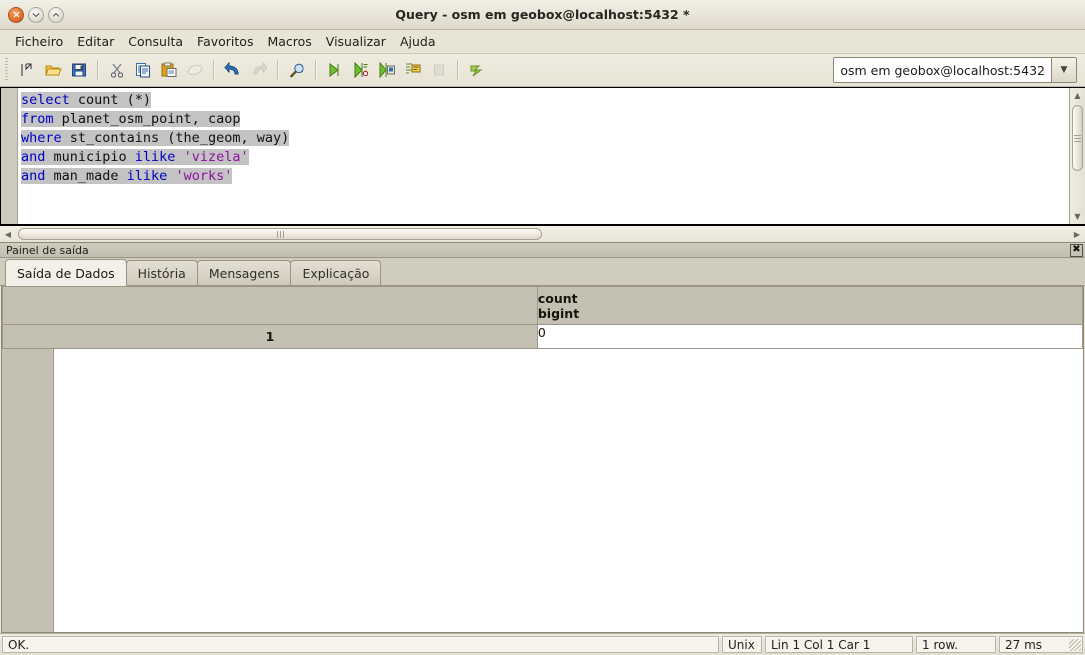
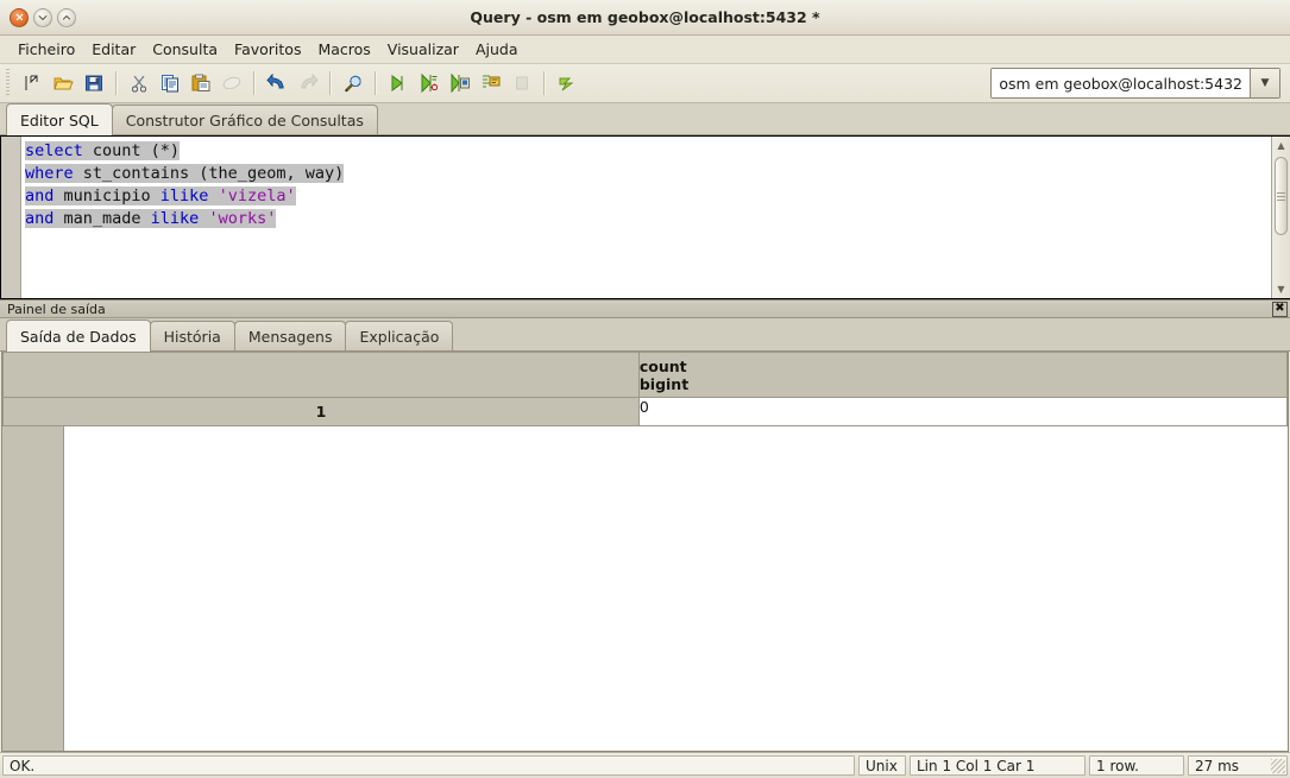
  Query - osm em geobox@localhost:5432 *
  Ficheiro
  Editar
  Consulta
  Favoritos
  Macros
  Visualizar
  Ajuda
  osm em geobox@localhost:5432
  ▼
+ Editor SQL
+ Construtor Gráfico de Consultas
  select count (*)
- from planet_osm_point, caop
  where st_contains (the_geom, way)
  and municipio ilike 'vizela'
  and man_made ilike 'works'
  ▲
  ▼
- ◀
- ▶
  Painel de saída
  ✖
  Saída de Dados
  História
  Mensagens
  Explicação
  	count bigint
  1	0
  OK.
  Unix
  Lin 1 Col 1 Car 1
  1 row.
  27 ms
